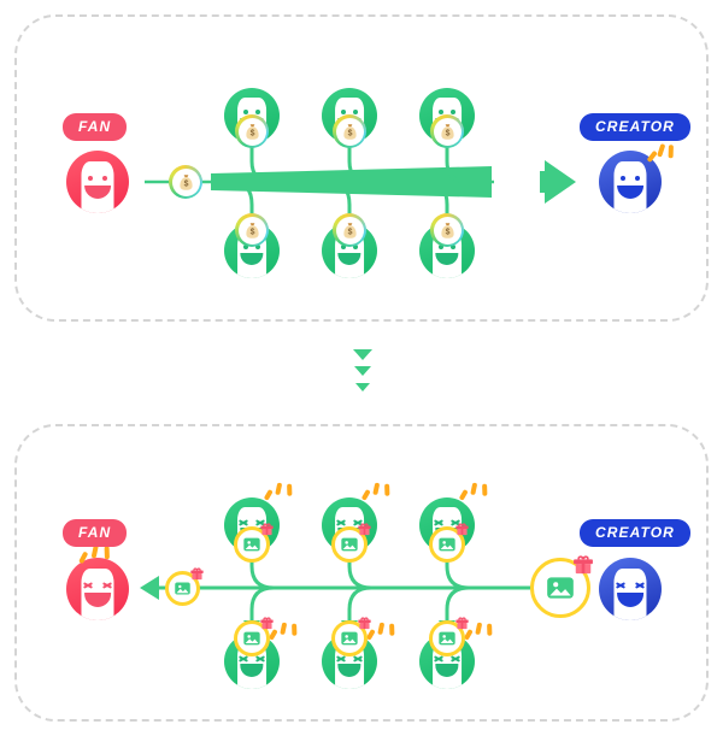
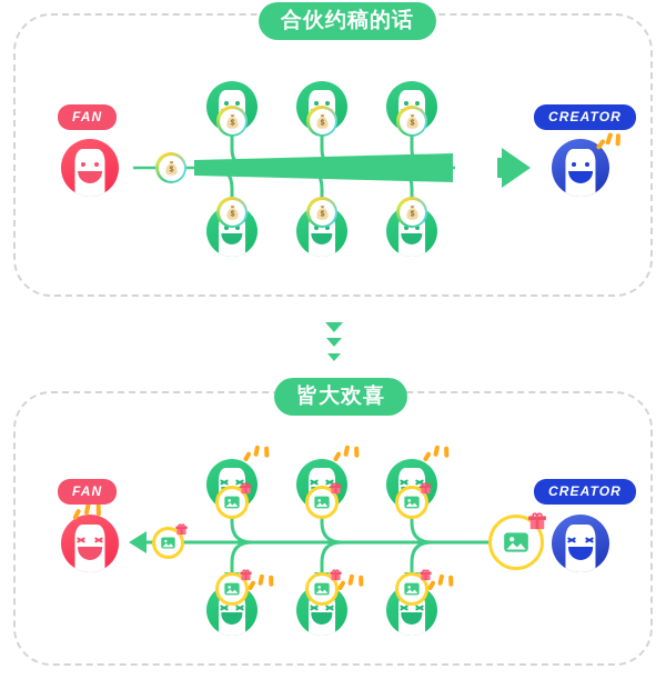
  FAN
  CREATOR
  FAN
  CREATOR
+ 合伙约稿的话
+ 皆大欢喜
